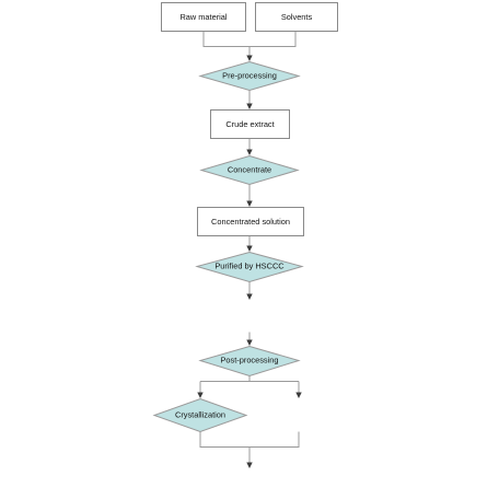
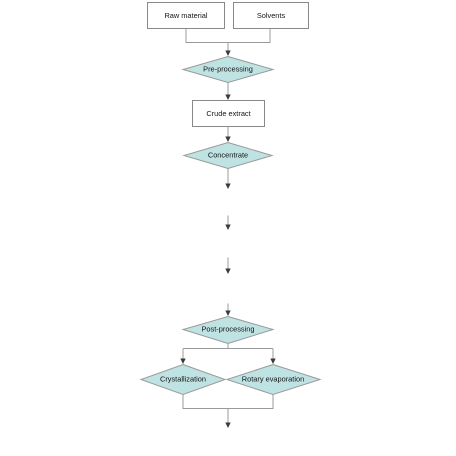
  Raw material
  Solvents
  Pre-processing
  Crude extract
  Concentrate
- Concentrated solution
- Purified by HSCCC
  Post-processing
  Crystallization
+ Rotary evaporation
